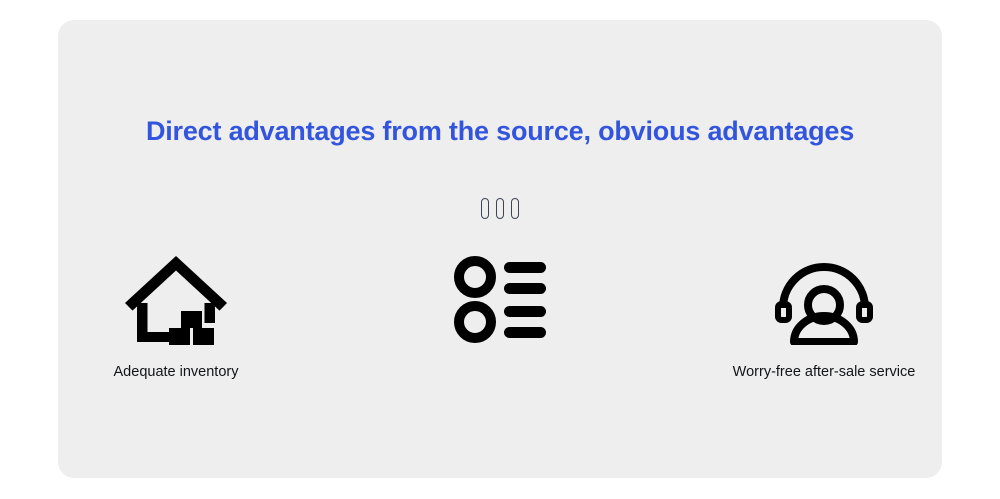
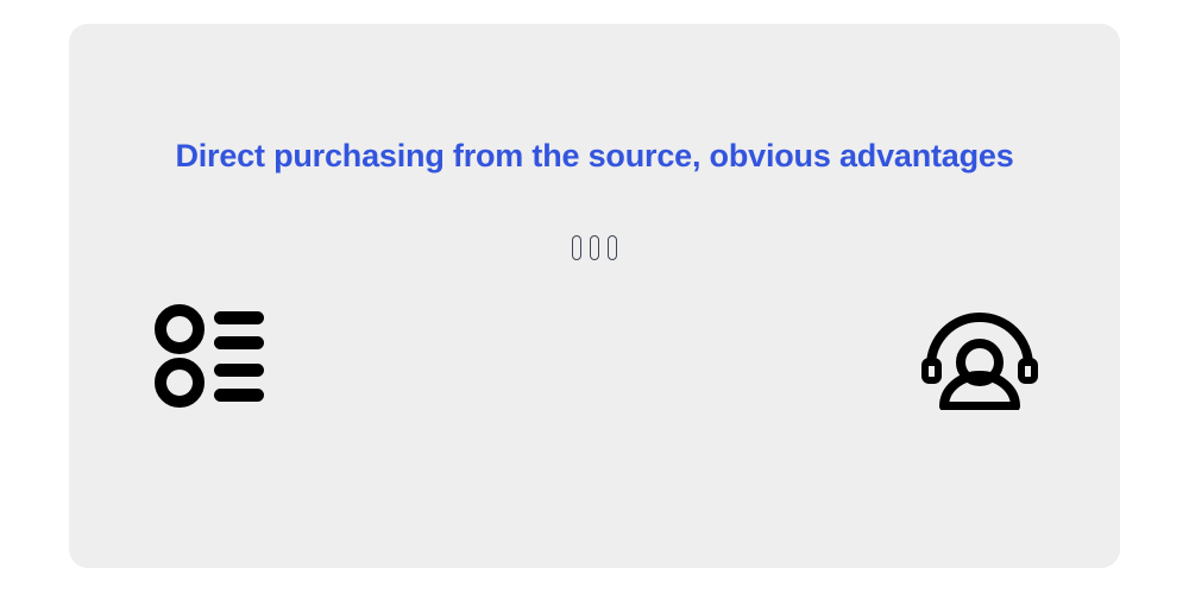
- Direct advantages from the source, obvious advantages
+ Direct purchasing from the source, obvious advantages
- Adequate inventory
- Worry-free after-sale service
